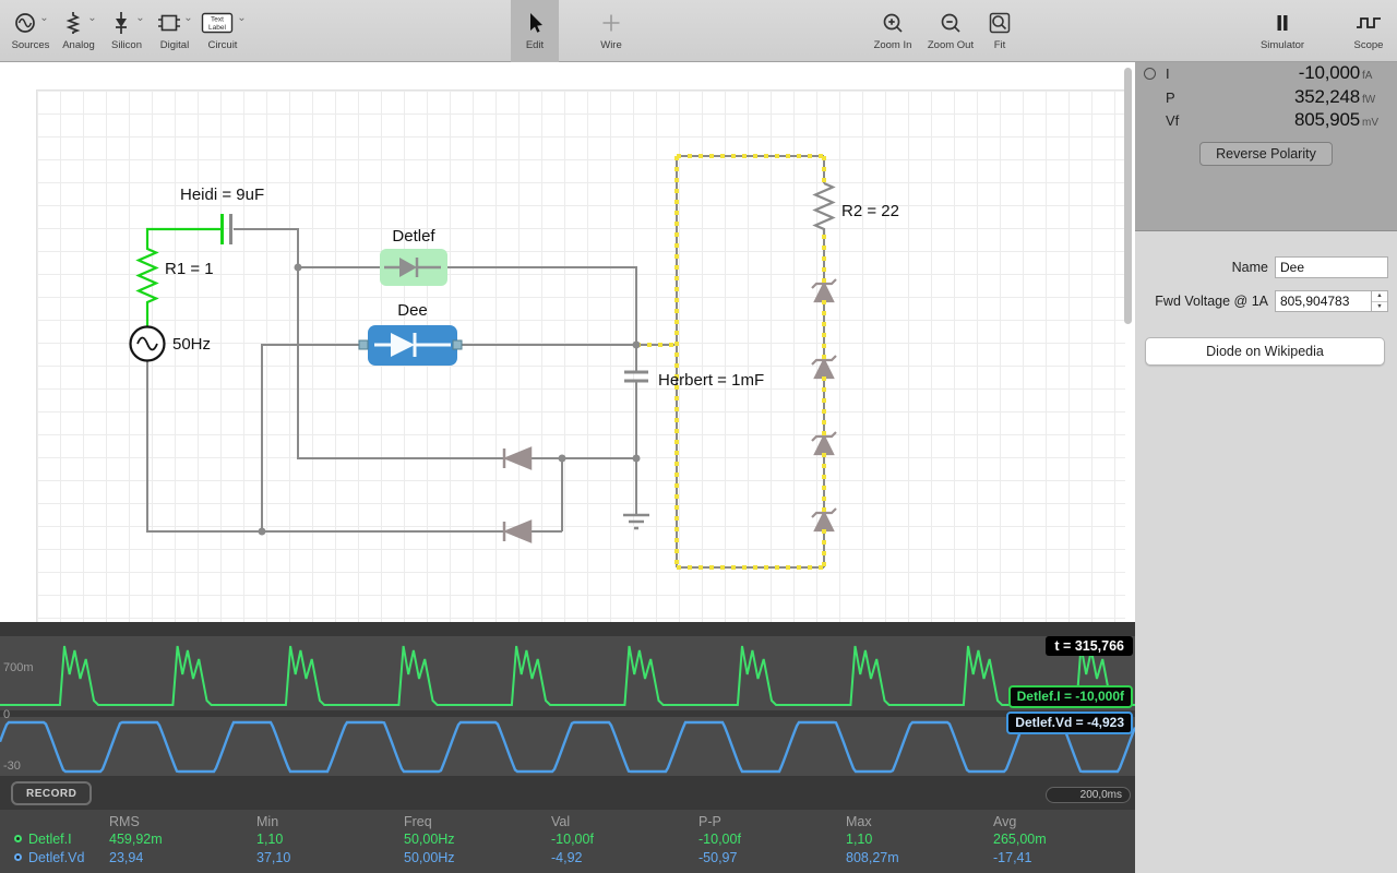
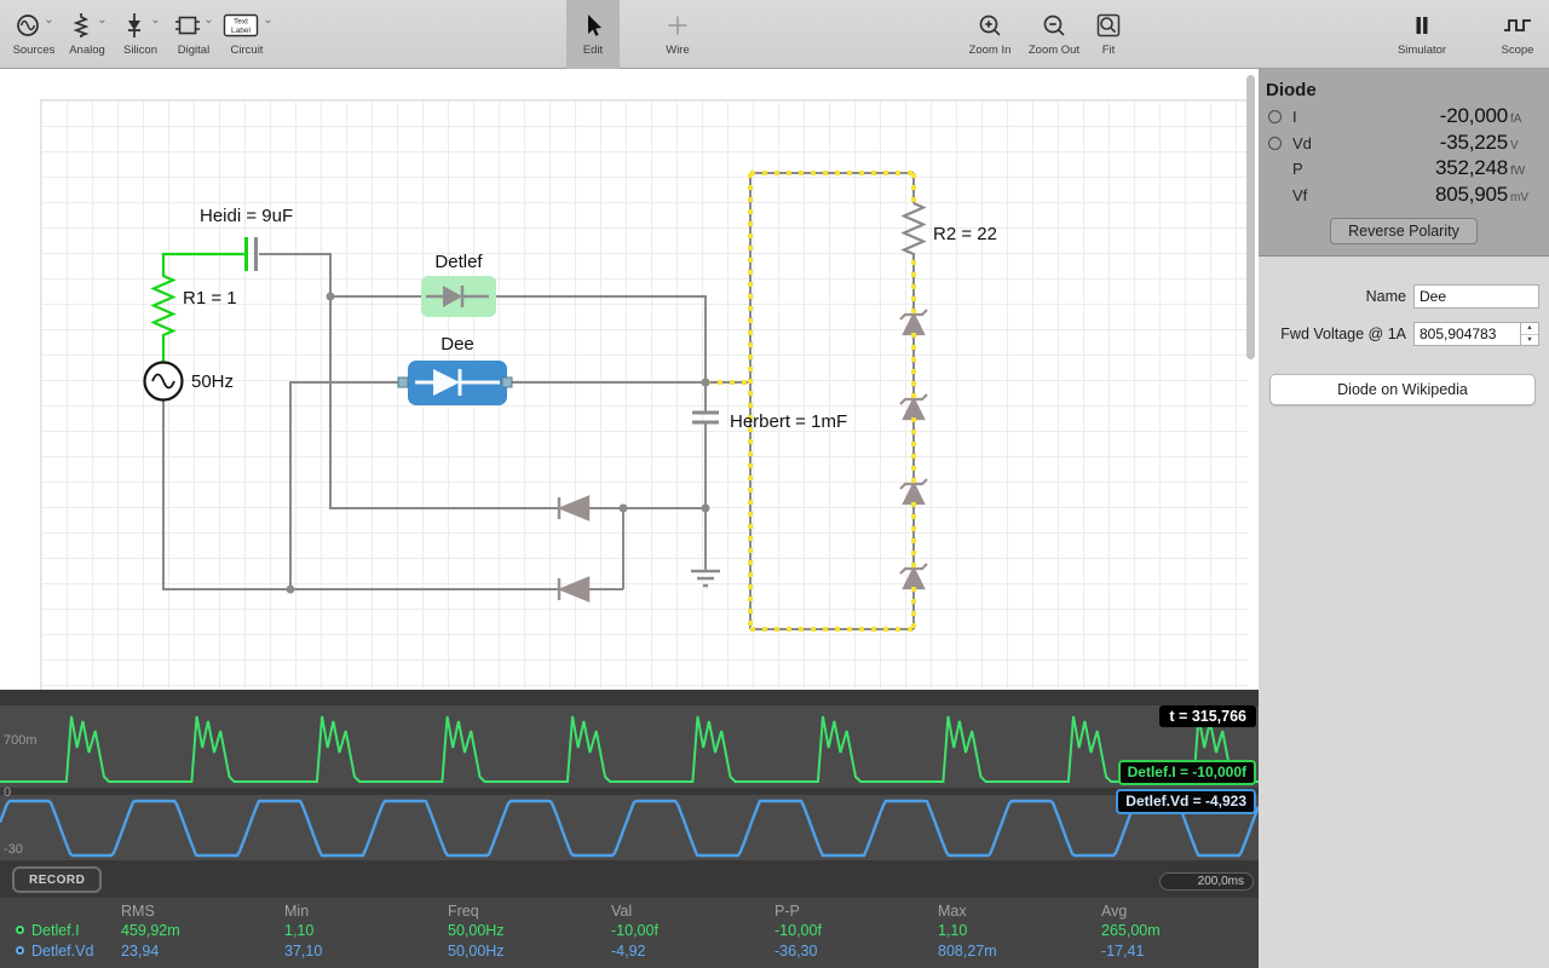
  ⌄
  Sources
  ⌄
  Analog
  ⌄
  Silicon
  ⌄
  Digital
  ⌄
  Circuit
  Edit
  Wire
  Zoom In
  Zoom Out
  Fit
  Simulator
  Scope
  Heidi = 9uF
  R1 = 1
  50Hz
  Detlef
  Dee
  Herbert = 1mF
  R2 = 22
+ Diode
  I
- -10,000
+ -20,000
  fA
+ Vd
+ -35,225
+ V
  P
  352,248
  fW
  Vf
  805,905
  mV
  Reverse Polarity
  Name
  Dee
  Fwd Voltage @ 1A
  805,904783
  Diode on Wikipedia
  700m
  0
  -30
  t = 315,766
  Detlef.I = -10,000f
  Detlef.Vd = -4,923
  RECORD
  200,0ms
  RMS
  Min
  Freq
  Val
  P-P
  Max
  Avg
  Detlef.I
  459,92m
  1,10
  50,00Hz
  -10,00f
  -10,00f
  1,10
  265,00m
  Detlef.Vd
  23,94
  37,10
  50,00Hz
  -4,92
- -50,97
+ -36,30
  808,27m
  -17,41
